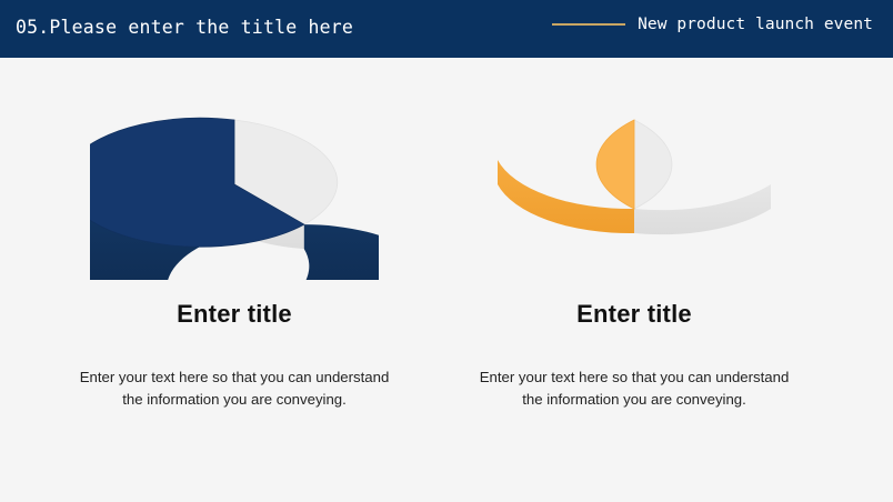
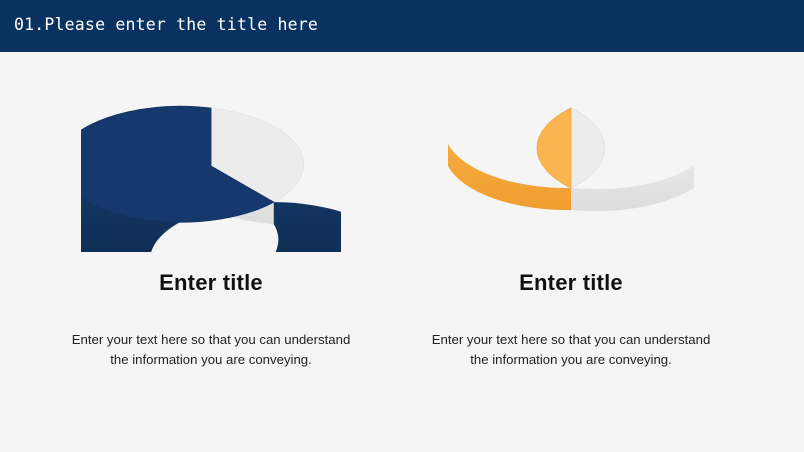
- 05.Please enter the title here
+ 01.Please enter the title here
- New product launch event
  Enter title
  Enter your text here so that you can understand the information you are conveying.
  Enter title
  Enter your text here so that you can understand the information you are conveying.
